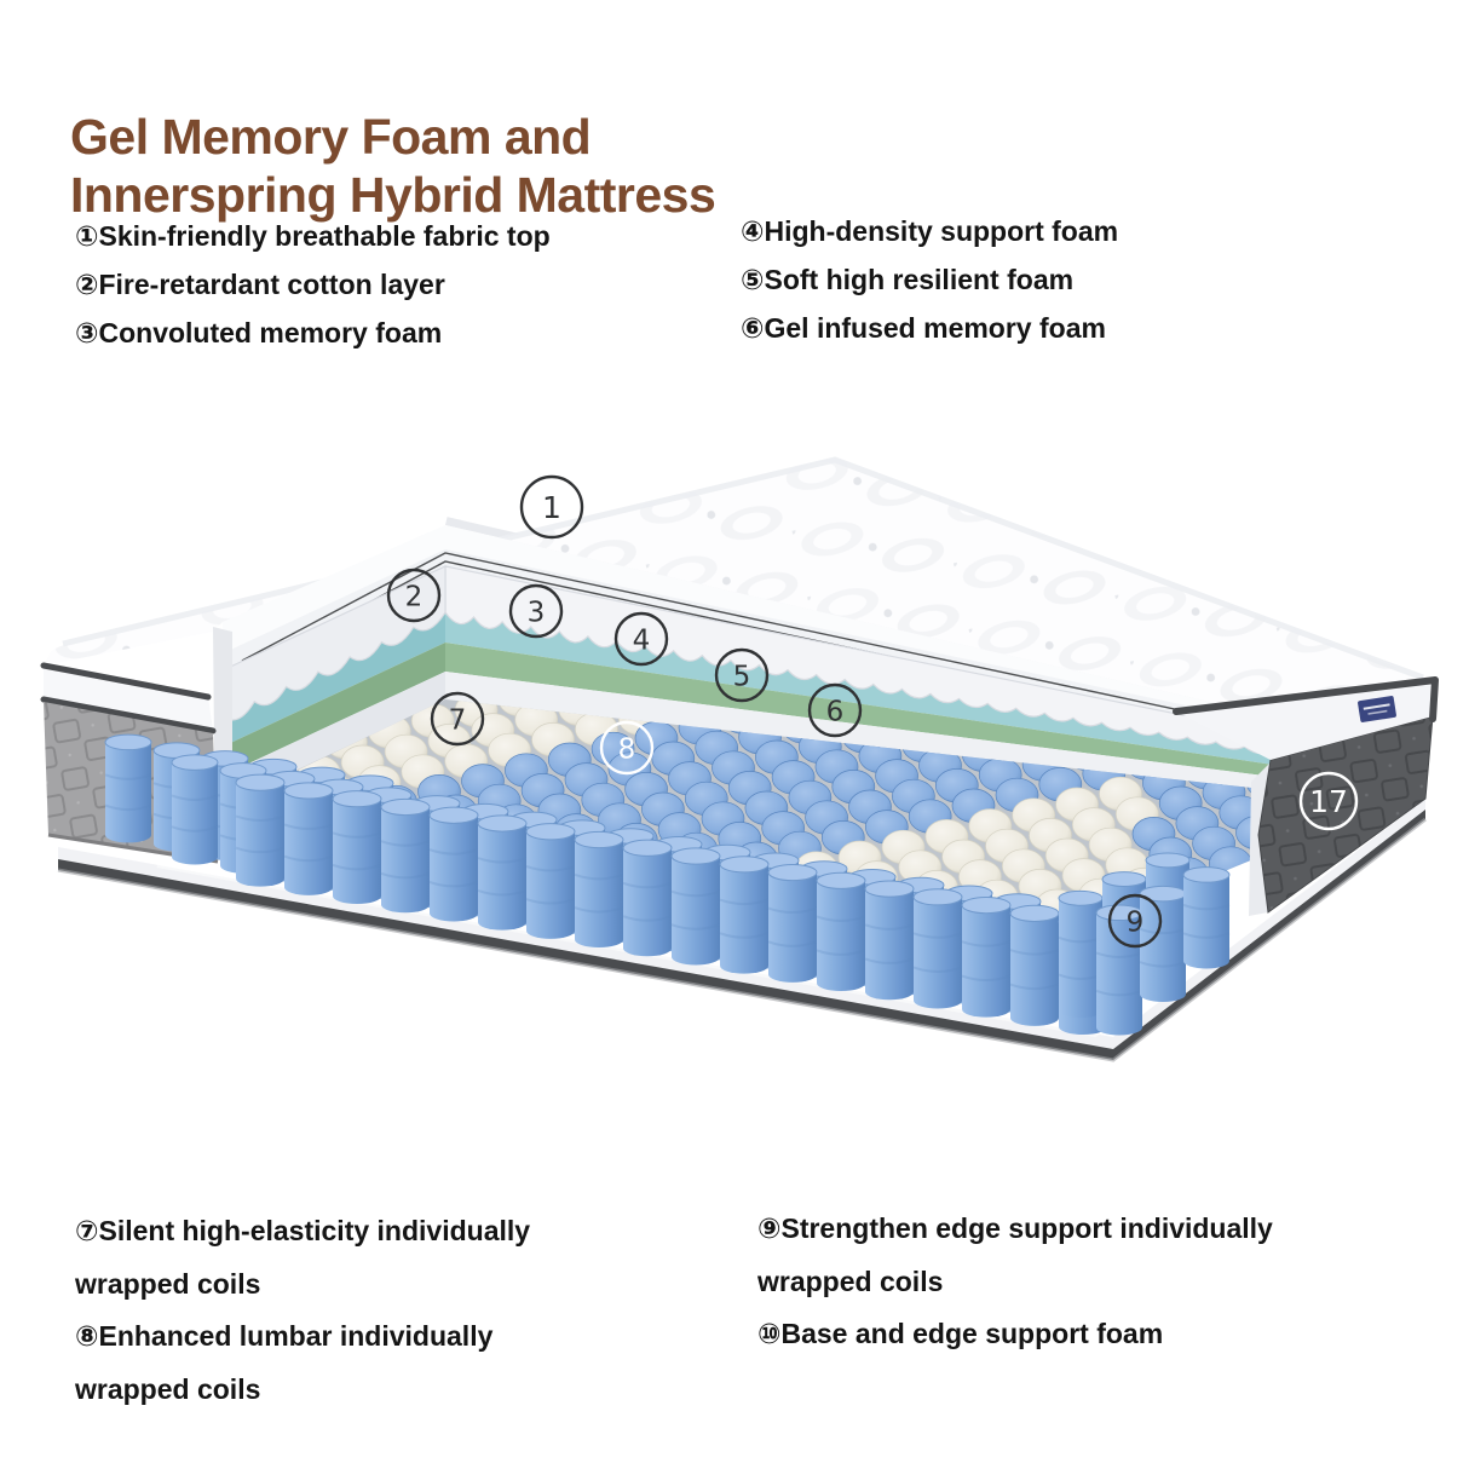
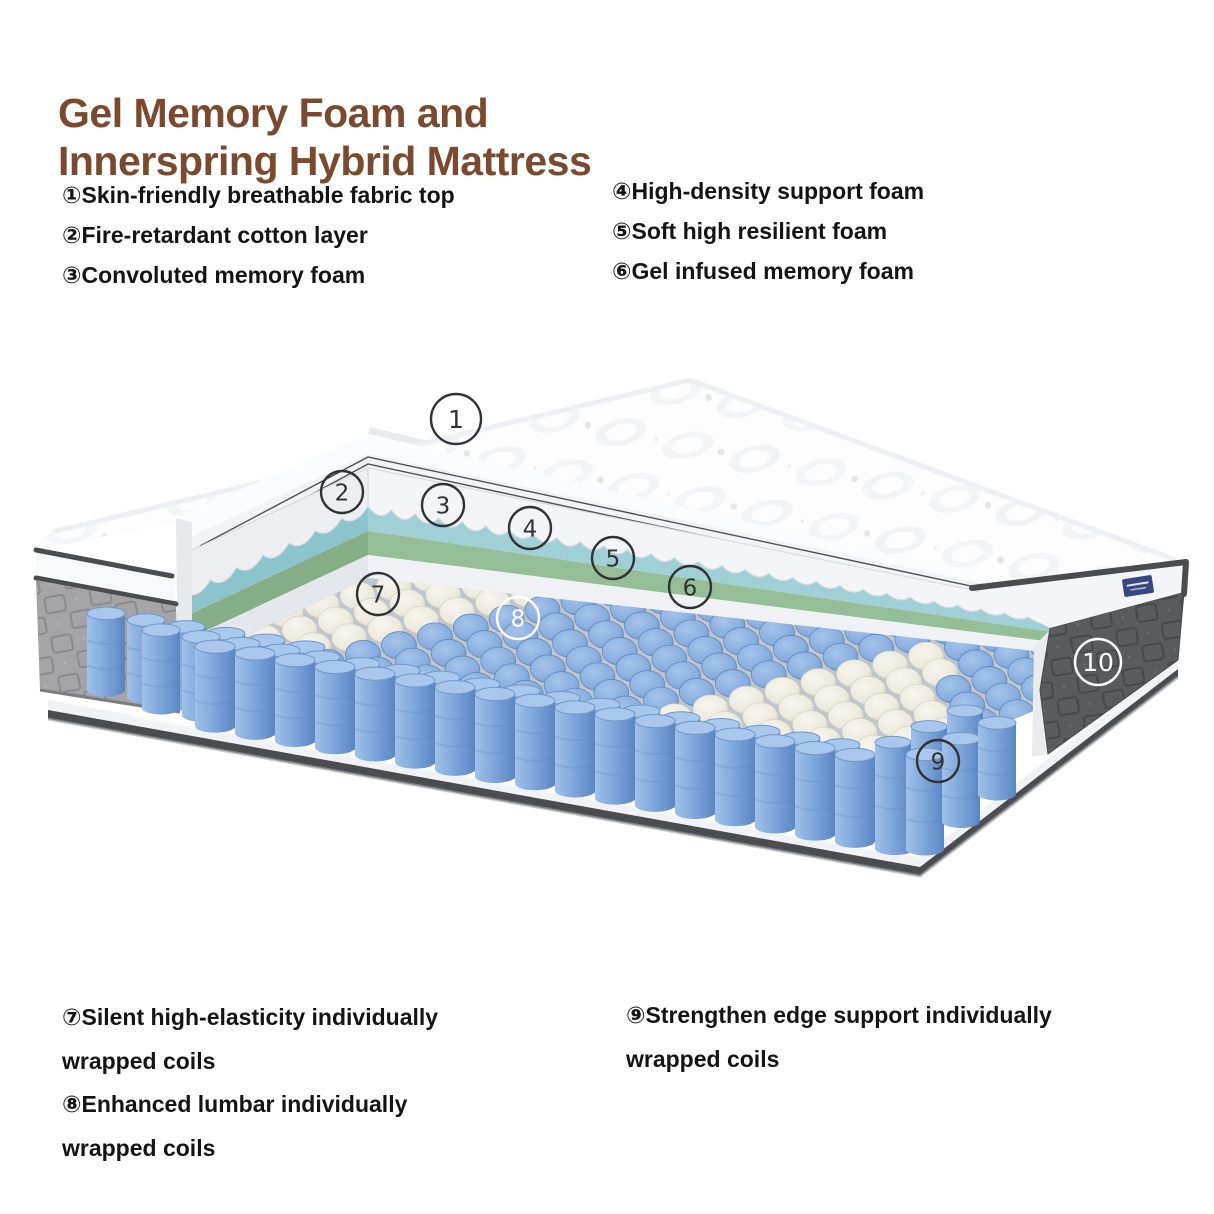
  Gel Memory Foam and
  Innerspring Hybrid Mattress
  ①Skin-friendly breathable fabric top
  ②Fire-retardant cotton layer
  ③Convoluted memory foam
  ④High-density support foam
  ⑤Soft high resilient foam
  ⑥Gel infused memory foam
  1
  2
  3
  4
  5
  6
  7
  8
  9
- 17
+ 10
  ⑦Silent high-elasticity individually
  wrapped coils
  ⑧Enhanced lumbar individually
  wrapped coils
  ⑨Strengthen edge support individually
  wrapped coils
- ⑩Base and edge support foam
